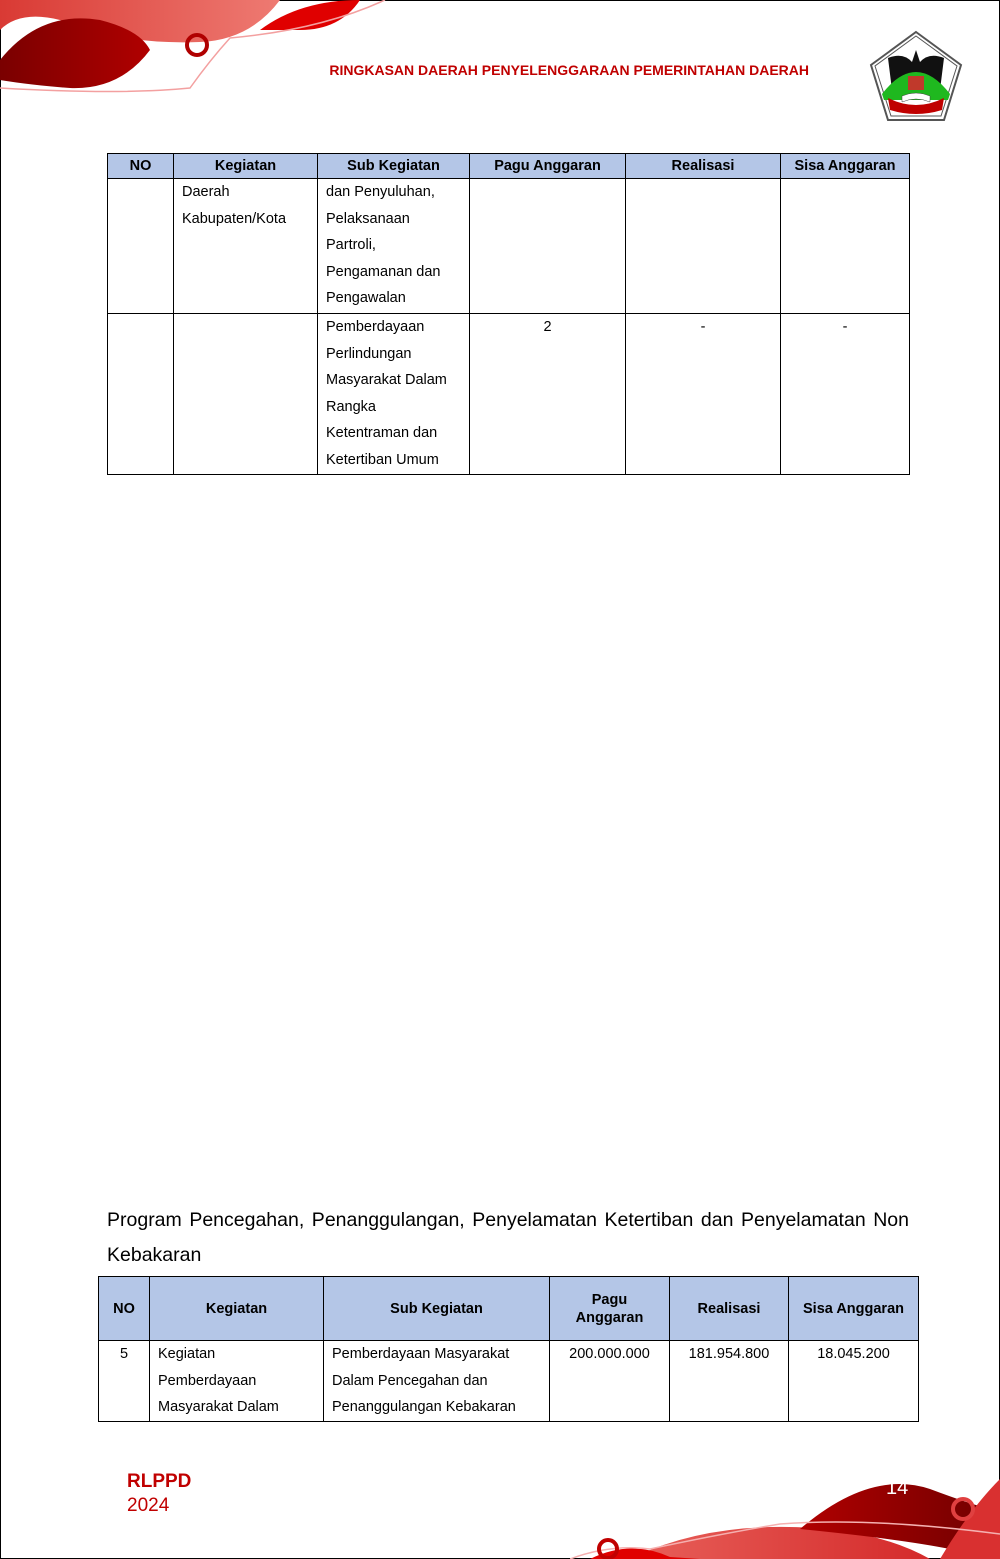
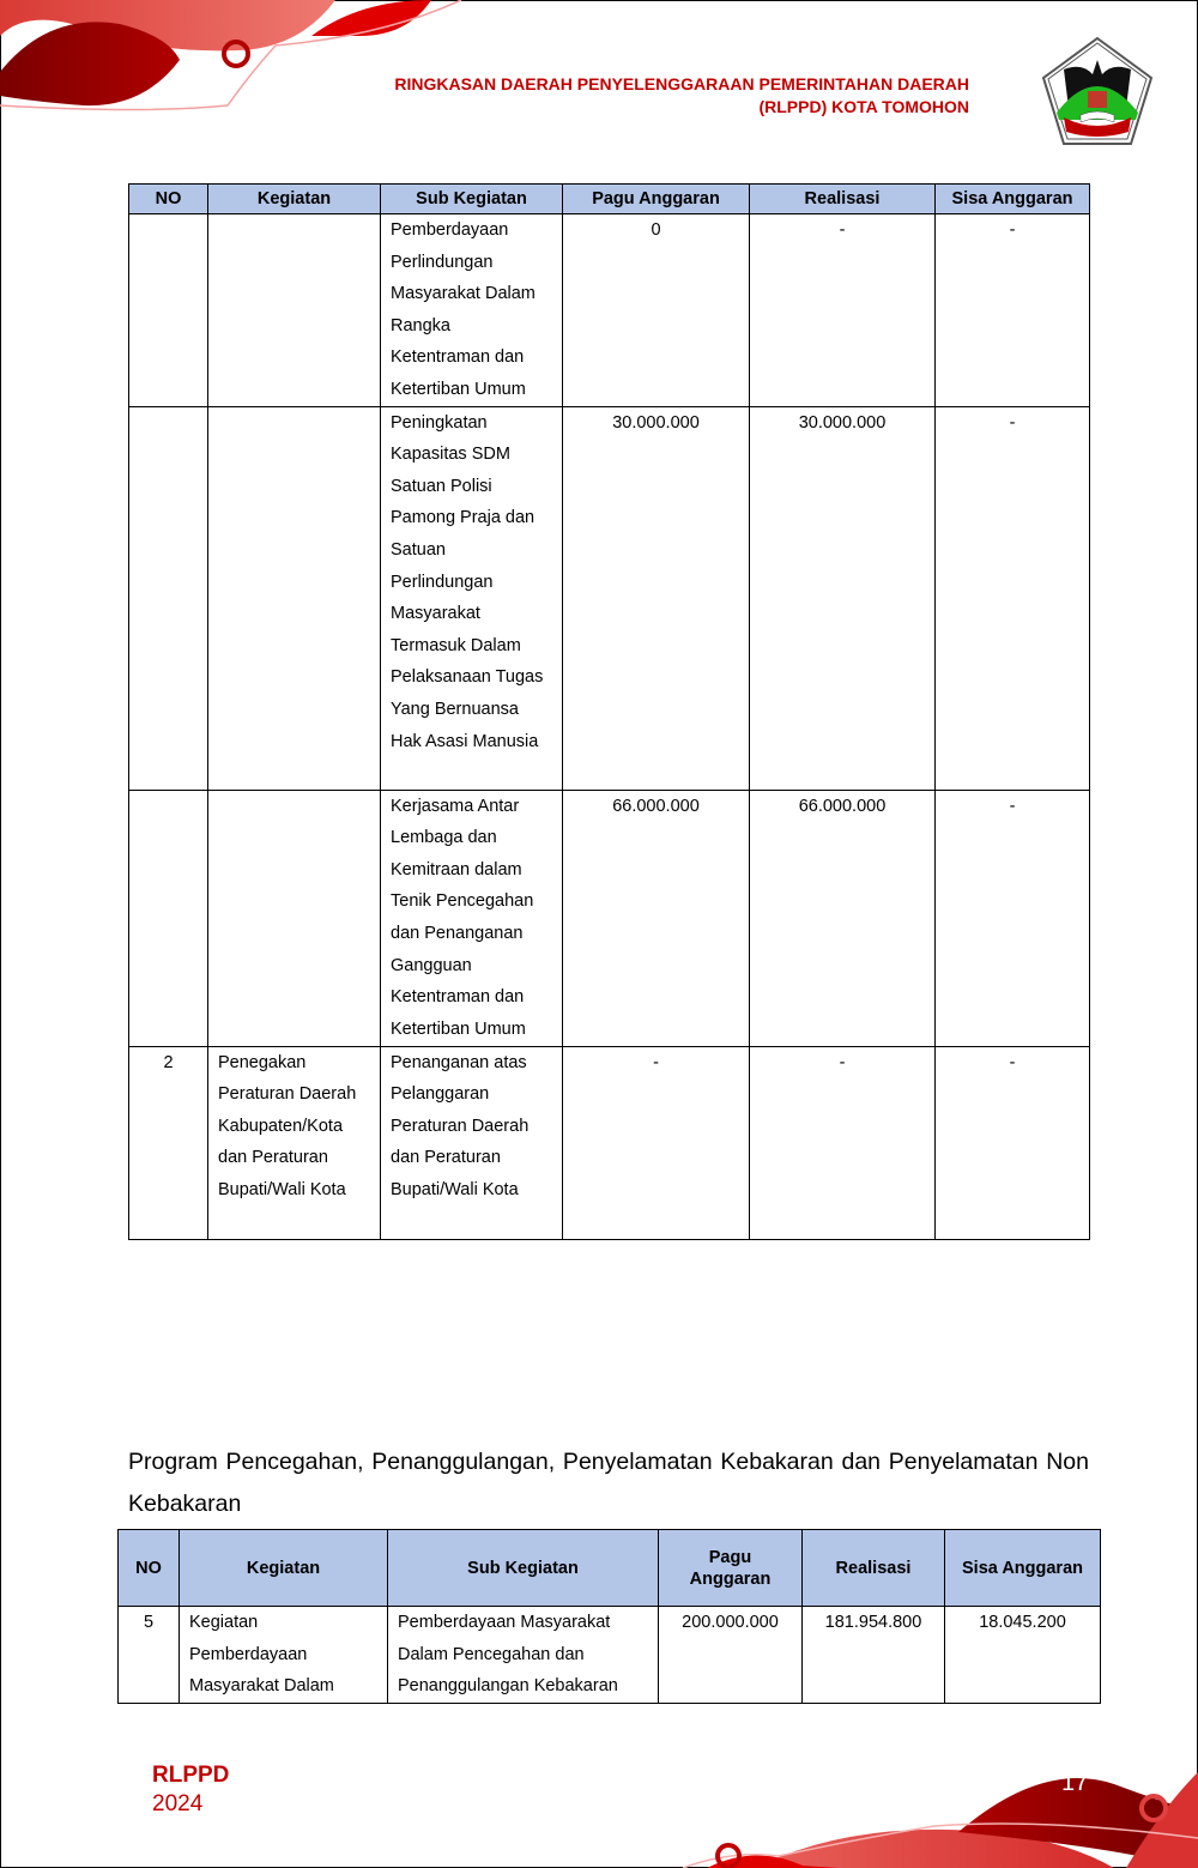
  RINGKASAN DAERAH PENYELENGGARAAN PEMERINTAHAN DAERAH
+ (RLPPD) KOTA TOMOHON
  NO	Kegiatan	Sub Kegiatan	Pagu Anggaran	Realisasi	Sisa Anggaran
- 	Daerah Kabupaten/Kota	dan Penyuluhan, Pelaksanaan Partroli, Pengamanan dan Pengawalan
- 		Pemberdayaan Perlindungan Masyarakat Dalam Rangka Ketentraman dan Ketertiban Umum	2	-	-
+ 		Pemberdayaan Perlindungan Masyarakat Dalam Rangka Ketentraman dan Ketertiban Umum	0	-	-
+ 		Peningkatan Kapasitas SDM Satuan Polisi Pamong Praja dan Satuan Perlindungan Masyarakat Termasuk Dalam Pelaksanaan Tugas Yang Bernuansa Hak Asasi Manusia	30.000.000	30.000.000	-
+ 		Kerjasama Antar Lembaga dan Kemitraan dalam Tenik Pencegahan dan Penanganan Gangguan Ketentraman dan Ketertiban Umum	66.000.000	66.000.000	-
+ 2	Penegakan Peraturan Daerah Kabupaten/Kota dan Peraturan Bupati/Wali Kota	Penanganan atas Pelanggaran Peraturan Daerah dan Peraturan Bupati/Wali Kota	-	-	-
- Program Pencegahan, Penanggulangan, Penyelamatan Ketertiban dan Penyelamatan Non Kebakaran
+ Program Pencegahan, Penanggulangan, Penyelamatan Kebakaran dan Penyelamatan Non Kebakaran
  NO	Kegiatan	Sub Kegiatan	Pagu Anggaran	Realisasi	Sisa Anggaran
  5	Kegiatan Pemberdayaan Masyarakat Dalam	Pemberdayaan Masyarakat Dalam Pencegahan dan Penanggulangan Kebakaran	200.000.000	181.954.800	18.045.200
  RLPPD
  2024
- 14
+ 17
